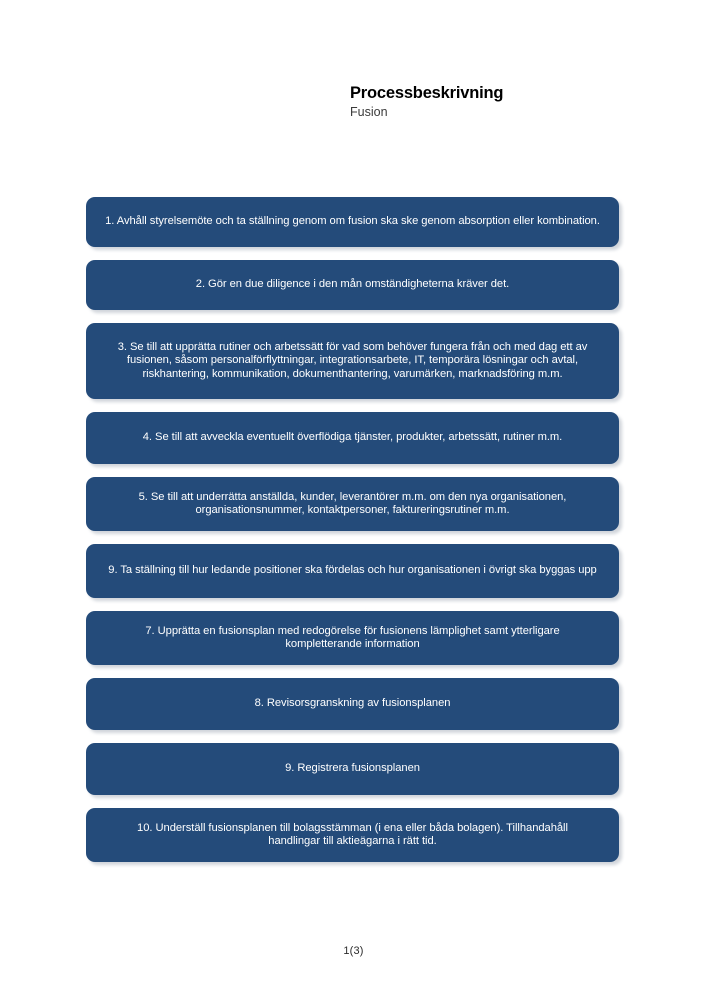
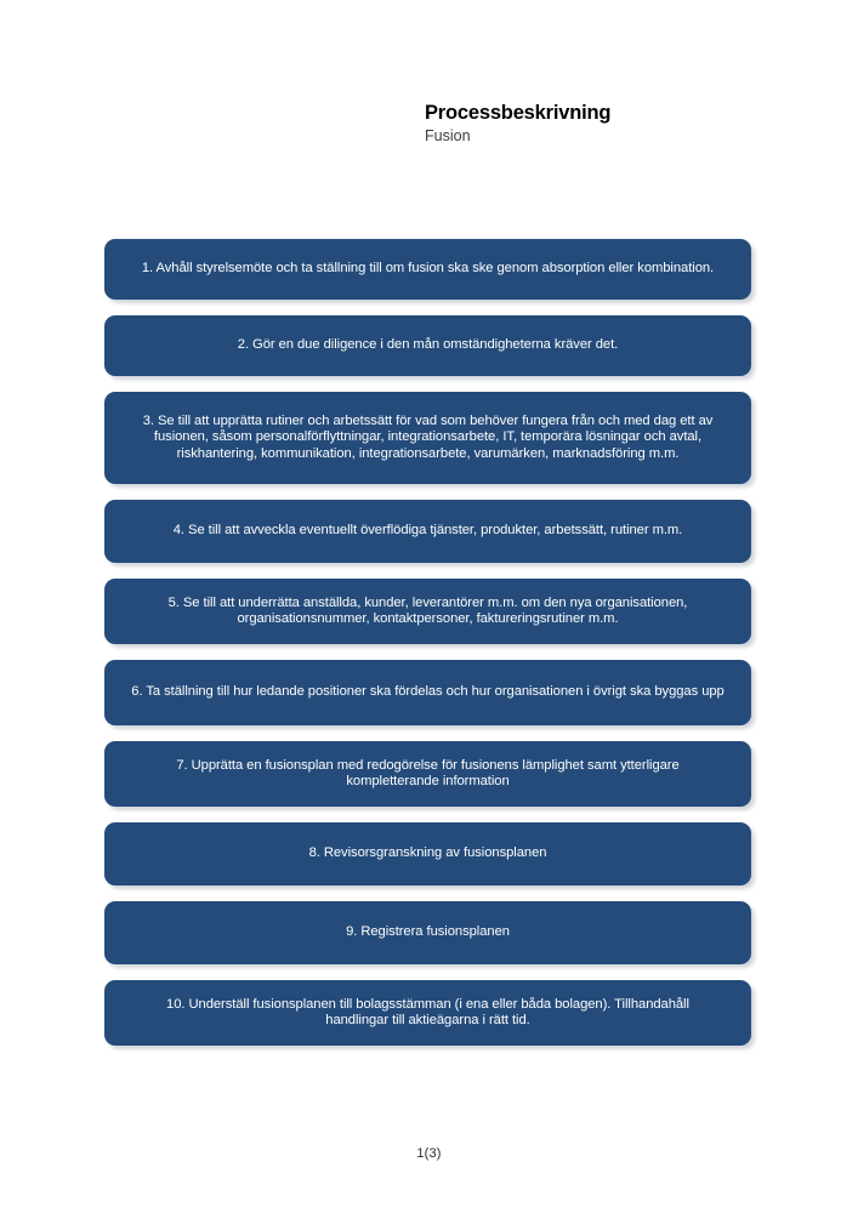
  Processbeskrivning
  Fusion
- 1. Avhåll styrelsemöte och ta ställning genom om fusion ska ske genom absorption eller kombination.
+ 1. Avhåll styrelsemöte och ta ställning till om fusion ska ske genom absorption eller kombination.
  2. Gör en due diligence i den mån omständigheterna kräver det.
- 3. Se till att upprätta rutiner och arbetssätt för vad som behöver fungera från och med dag ett av fusionen, såsom personalförflyttningar, integrationsarbete, IT, temporära lösningar och avtal, riskhantering, kommunikation, dokumenthantering, varumärken, marknadsföring m.m.
+ 3. Se till att upprätta rutiner och arbetssätt för vad som behöver fungera från och med dag ett av fusionen, såsom personalförflyttningar, integrationsarbete, IT, temporära lösningar och avtal, riskhantering, kommunikation, integrationsarbete, varumärken, marknadsföring m.m.
  4. Se till att avveckla eventuellt överflödiga tjänster, produkter, arbetssätt, rutiner m.m.
  5. Se till att underrätta anställda, kunder, leverantörer m.m. om den nya organisationen, organisationsnummer, kontaktpersoner, faktureringsrutiner m.m.
- 9. Ta ställning till hur ledande positioner ska fördelas och hur organisationen i övrigt ska byggas upp
+ 6. Ta ställning till hur ledande positioner ska fördelas och hur organisationen i övrigt ska byggas upp
  7. Upprätta en fusionsplan med redogörelse för fusionens lämplighet samt ytterligare kompletterande information
  8. Revisorsgranskning av fusionsplanen
  9. Registrera fusionsplanen
  10. Underställ fusionsplanen till bolagsstämman (i ena eller båda bolagen). Tillhandahåll handlingar till aktieägarna i rätt tid.
  1(3)
